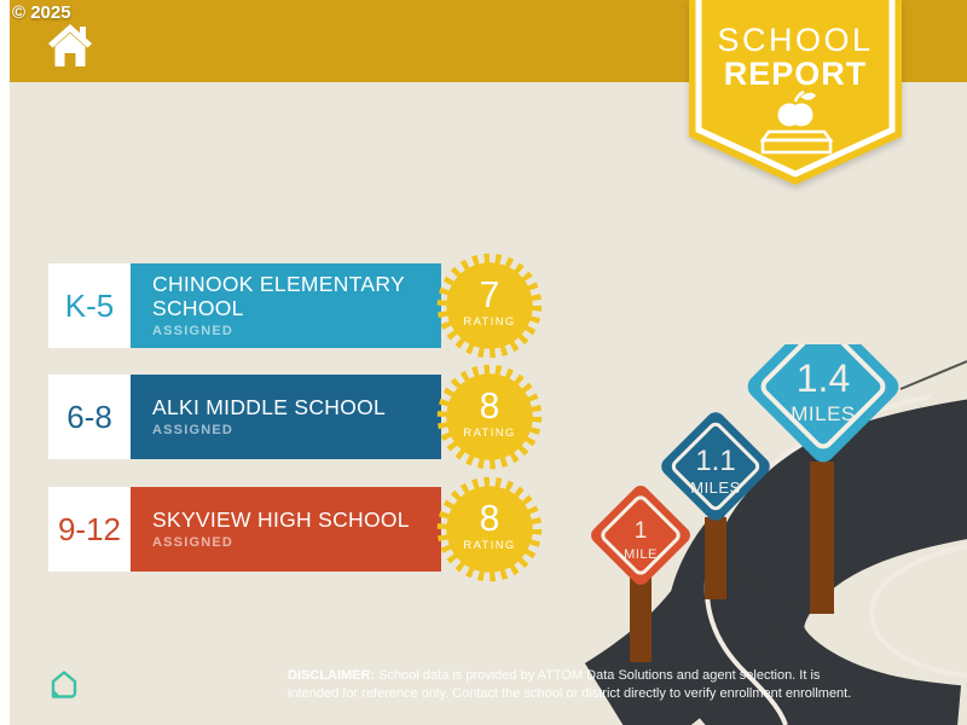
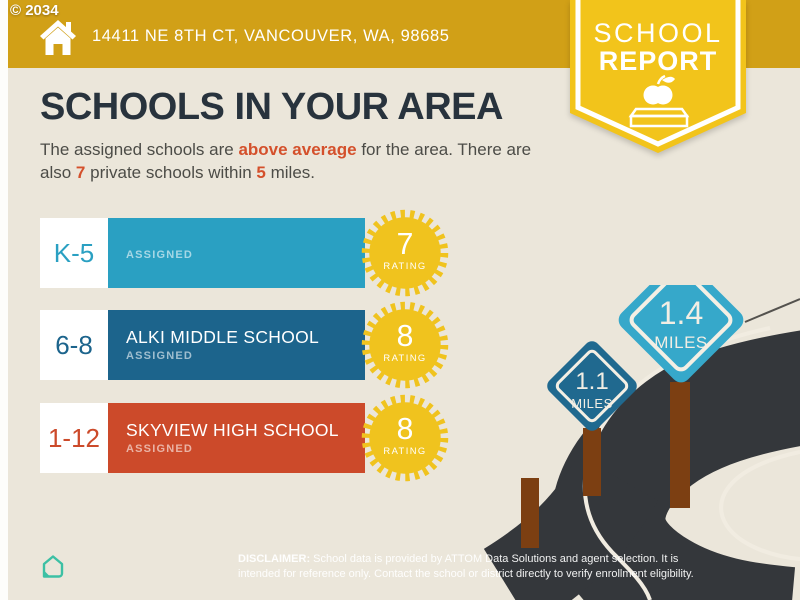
+ 14411 NE 8TH CT, VANCOUVER, WA, 98685
- © 2025
+ © 2034
  SCHOOL
  REPORT
+ SCHOOLS IN YOUR AREA
+ The assigned schools are above average for the area. There are also 7 private schools within 5 miles.
  K-5
- CHINOOK ELEMENTARY SCHOOL
  ASSIGNED
  7
  RATING
  6-8
  ALKI MIDDLE SCHOOL
  ASSIGNED
  8
  RATING
- 9-12
+ 1-12
  SKYVIEW HIGH SCHOOL
  ASSIGNED
  8
  RATING
- 1
- MILE
  1.1
  MILES
  1.4
  MILES
- DISCLAIMER: School data is provided by ATTOM Data Solutions and agent selection. It is intended for reference only. Contact the school or district directly to verify enrollment enrollment.
+ DISCLAIMER: School data is provided by ATTOM Data Solutions and agent selection. It is intended for reference only. Contact the school or district directly to verify enrollment eligibility.
